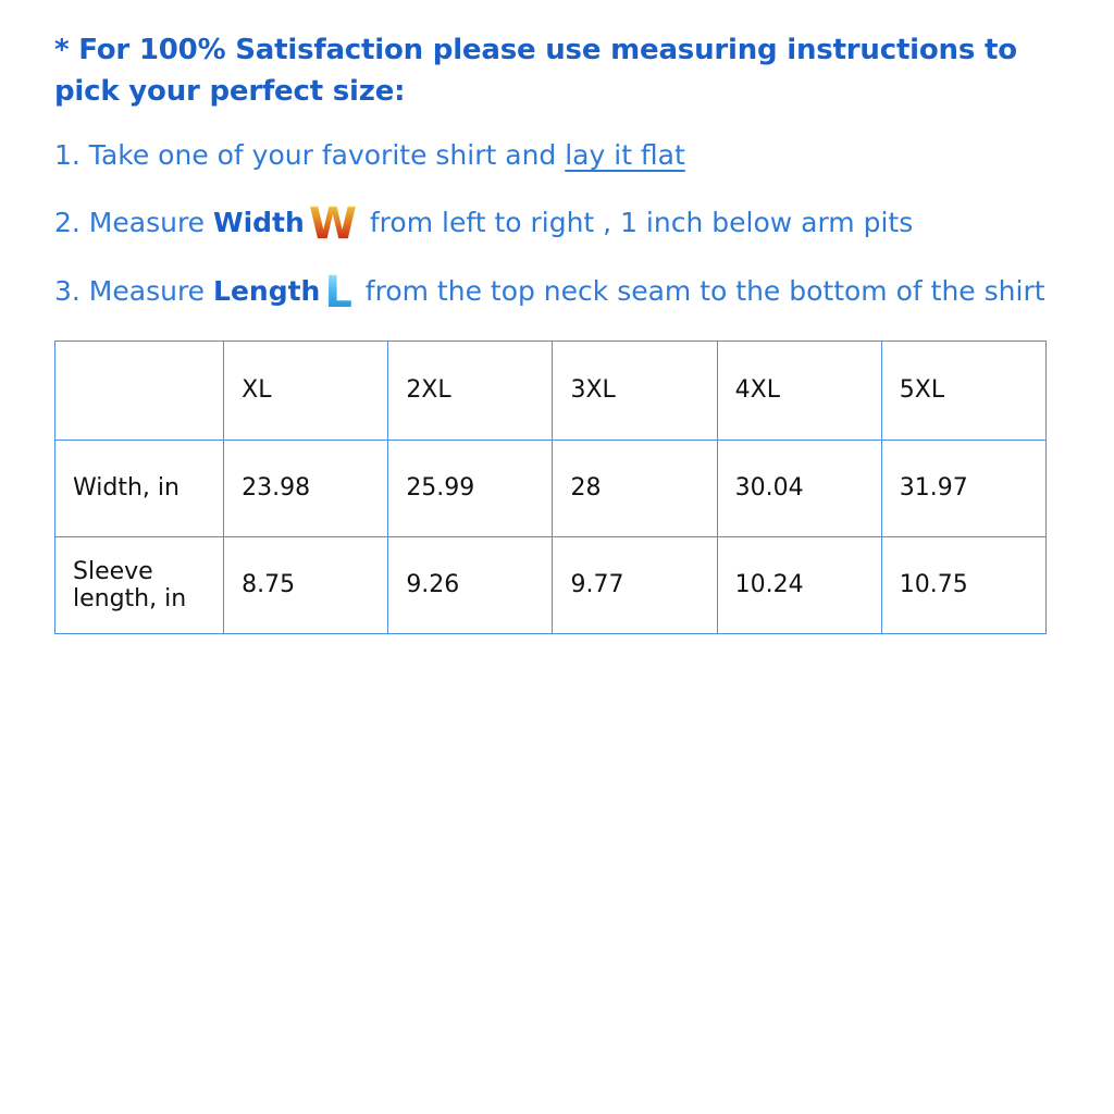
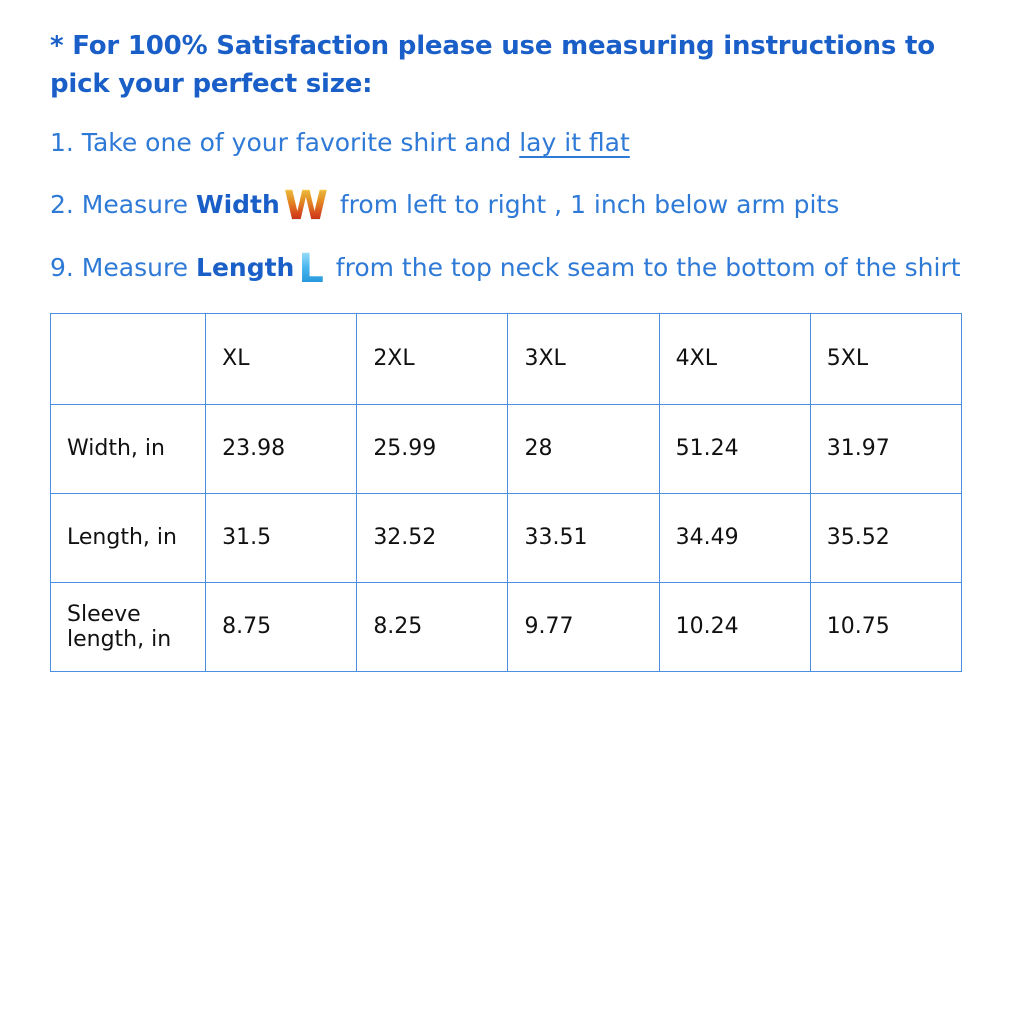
  * For 100% Satisfaction please use measuring instructions to pick your perfect size:
  1. Take one of your favorite shirt and lay it flat
  2. Measure Width W from left to right , 1 inch below arm pits
- 3. Measure Length L from the top neck seam to the bottom of the shirt
+ 9. Measure Length L from the top neck seam to the bottom of the shirt
  	XL	2XL	3XL	4XL	5XL
- Width, in	23.98	25.99	28	30.04	31.97
+ Width, in	23.98	25.99	28	51.24	31.97
+ Length, in	31.5	32.52	33.51	34.49	35.52
- Sleeve length, in	8.75	9.26	9.77	10.24	10.75
+ Sleeve length, in	8.75	8.25	9.77	10.24	10.75
